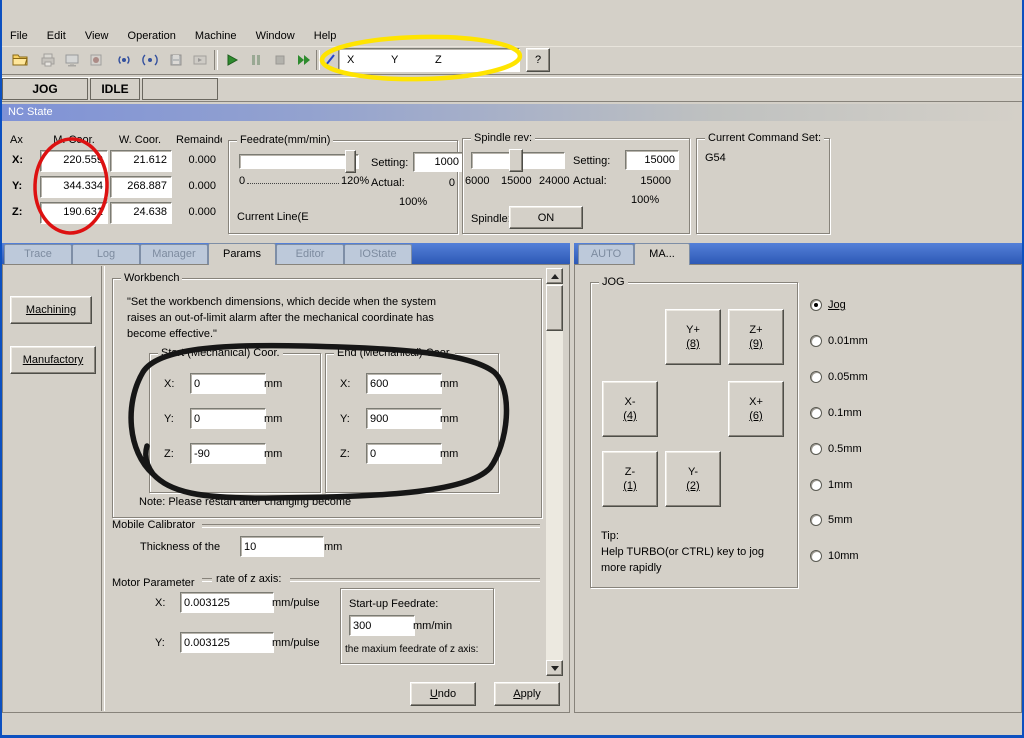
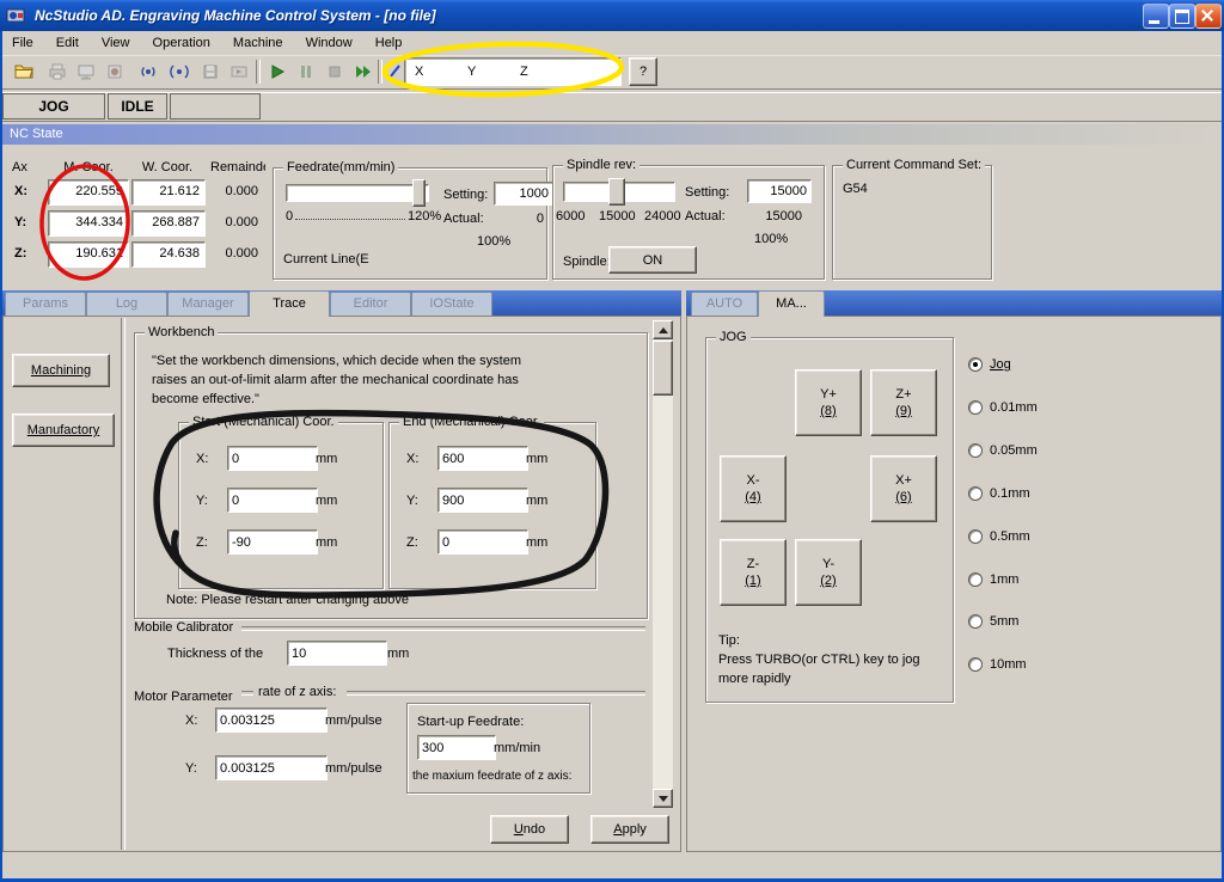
+ NcStudio AD. Engraving Machine Control System - [no file]
  File Edit View Operation Machine Window Help
  X
  Y
  Z
  ?
  JOG
  IDLE
  NC State
  Ax
  W. Coor.
  Remaind
  X:
  220.55
  21.612
  0.000
  Y:
  344.334
  268.887
  0.000
  Z:
  190.63
  24.638
  0.000
  Feedrate(mm/min)
  Setting:
  1000
  0
  120%
  Actual:
  0
  100%
  Current Line(E
  Spindle rev:
  Setting:
  15000
  6000
  15000
  24000
  Actual:
  15000
  100%
  Spindle
  ON
  Current Command Set:
  G54
- Trace
+ Params
  Log
  Manager
- Params
+ Trace
  Editor
  IOState
  AUTO
  MA...
  Machining
  Manufactory
  Workbench
  "Set the workbench dimensions, which decide when the system
  raises an out-of-limit alarm after the mechanical coordinate has
  become effective."
  SMechanical) Coor.
  X:
  0
  mm
  Y:
  0
  mm
  Z:
  -90
  mm
  X:
  600
  mm
  Y:
  900
  mm
  Z:
  0
  mm
- Note: Please restart after changing become
+ Note: Please restart after changing above
  Mobile Calibrator
  Thickness of the
  10
  mm
  Motor Parameter
  rate of z axis:
  X:
  0.003125
  mm/pulse
  Y:
  0.003125
  mm/pulse
  Start-up Feedrate:
  300
  mm/min
  the maxium feedrate of z axis:
  Undo
  Apply
  JOG
  Y+
  (8)
  Z+
  (9)
  X-
  (4)
  X+
  (6)
  Z-
  (1)
  Y-
  (2)
  Tip:
- Help TURBO(or CTRL) key to jog
+ Press TURBO(or CTRL) key to jog
  more rapidly
  Jog
  0.01mm
  0.05mm
  0.1mm
  0.5mm
  1mm
  5mm
  10mm
